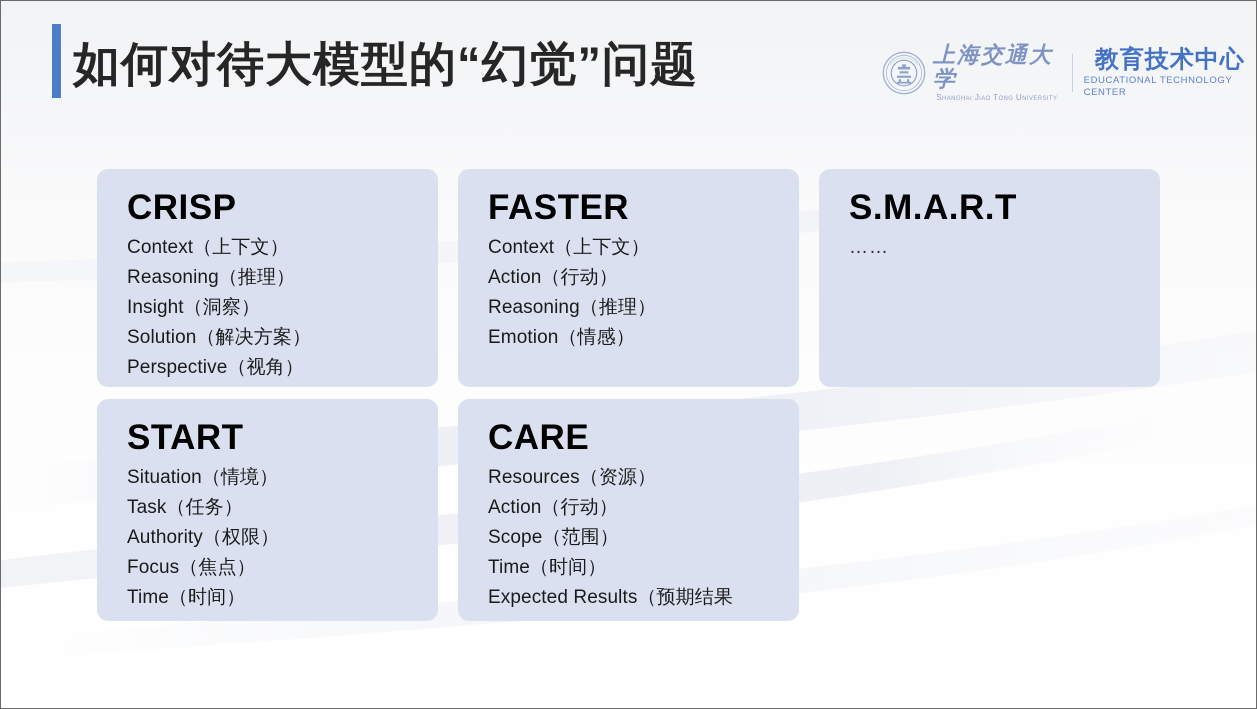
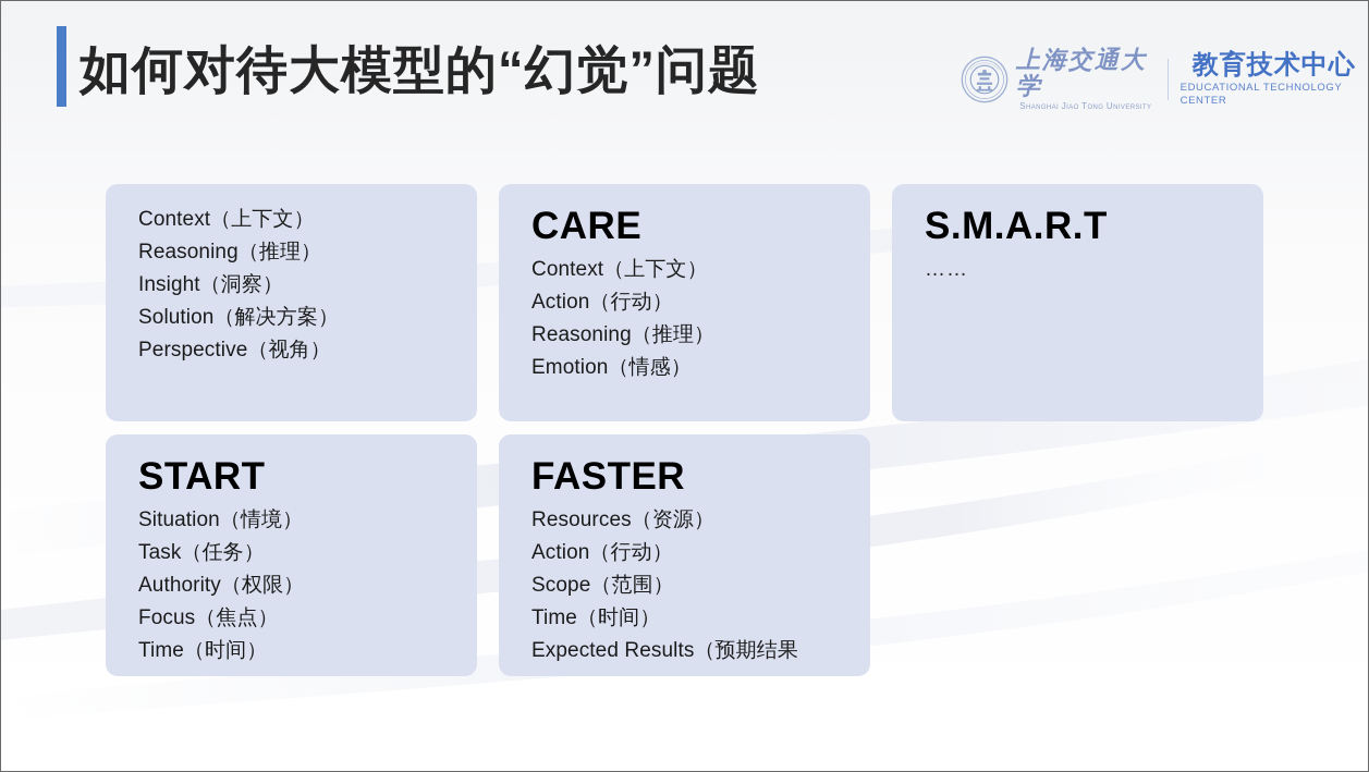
  如何对待大模型的“幻觉”问题
  上海交通大学
  Shanghai Jiao Tong University
  教育技术中心
  EDUCATIONAL TECHNOLOGY CENTER
- CRISP
  Context（上下文）
  Reasoning（推理）
  Insight（洞察）
  Solution（解决方案）
  Perspective（视角）
- FASTER
+ CARE
  Context（上下文）
  Action（行动）
  Reasoning（推理）
  Emotion（情感）
  S.M.A.R.T
  ……
  START
  Situation（情境）
  Task（任务）
  Authority（权限）
  Focus（焦点）
  Time（时间）
- CARE
+ FASTER
  Resources（资源）
  Action（行动）
  Scope（范围）
  Time（时间）
  Expected Results（预期结果
